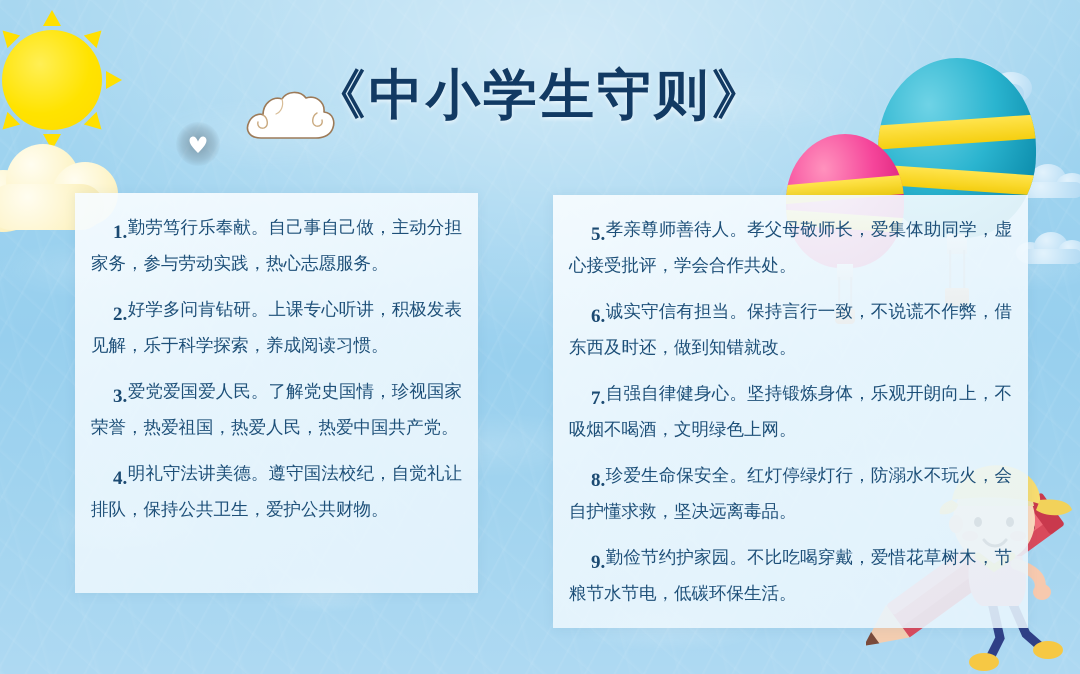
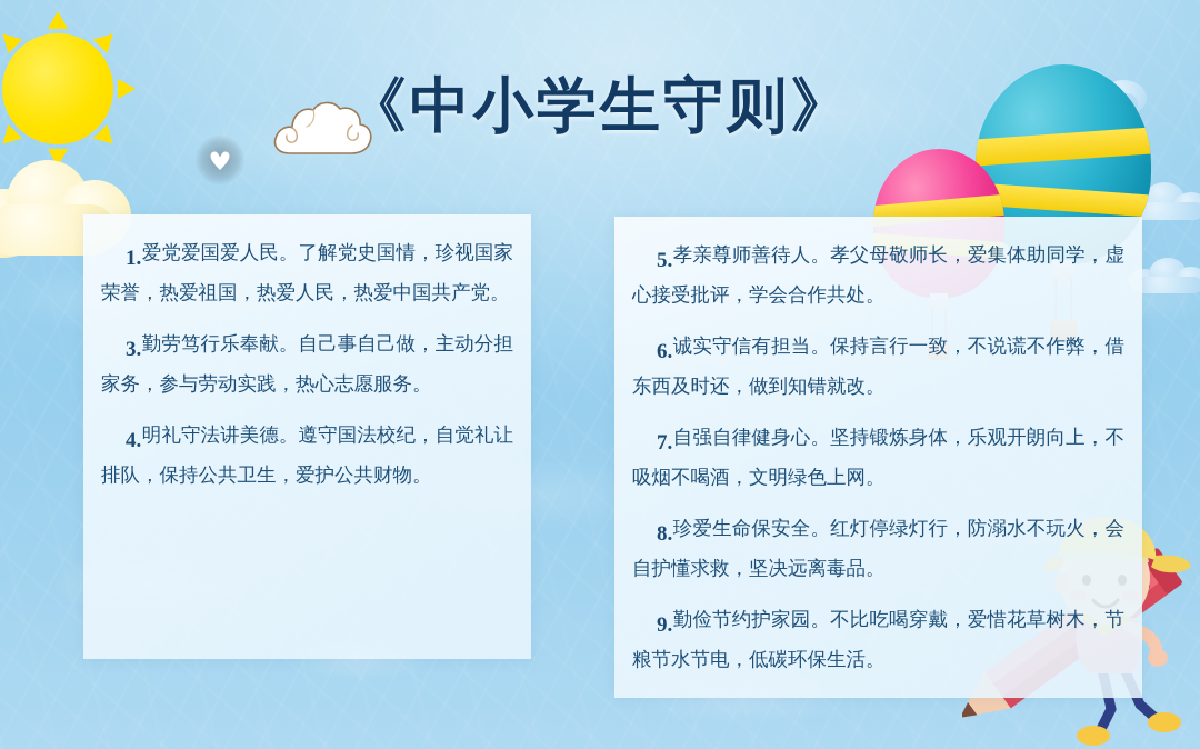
  《中小学生守则》
  1.
- 勤劳笃行乐奉献。自己事自己做，主动分担家务，参与劳动实践，热心志愿服务。
+ 爱党爱国爱人民。了解党史国情，珍视国家荣誉，热爱祖国，热爱人民，热爱中国共产党。
- 2.
- 好学多问肯钻研。上课专心听讲，积极发表见解，乐于科学探索，养成阅读习惯。
  3.
- 爱党爱国爱人民。了解党史国情，珍视国家荣誉，热爱祖国，热爱人民，热爱中国共产党。
+ 勤劳笃行乐奉献。自己事自己做，主动分担家务，参与劳动实践，热心志愿服务。
  4.
  明礼守法讲美德。遵守国法校纪，自觉礼让排队，保持公共卫生，爱护公共财物。
  5.
  孝亲尊师善待人。孝父母敬师长，爱集体助同学，虚心接受批评，学会合作共处。
  6.
  诚实守信有担当。保持言行一致，不说谎不作弊，借东西及时还，做到知错就改。
  7.
  自强自律健身心。坚持锻炼身体，乐观开朗向上，不吸烟不喝酒，文明绿色上网。
  8.
  珍爱生命保安全。红灯停绿灯行，防溺水不玩火，会自护懂求救，坚决远离毒品。
  9.
  勤俭节约护家园。不比吃喝穿戴，爱惜花草树木，节粮节水节电，低碳环保生活。
